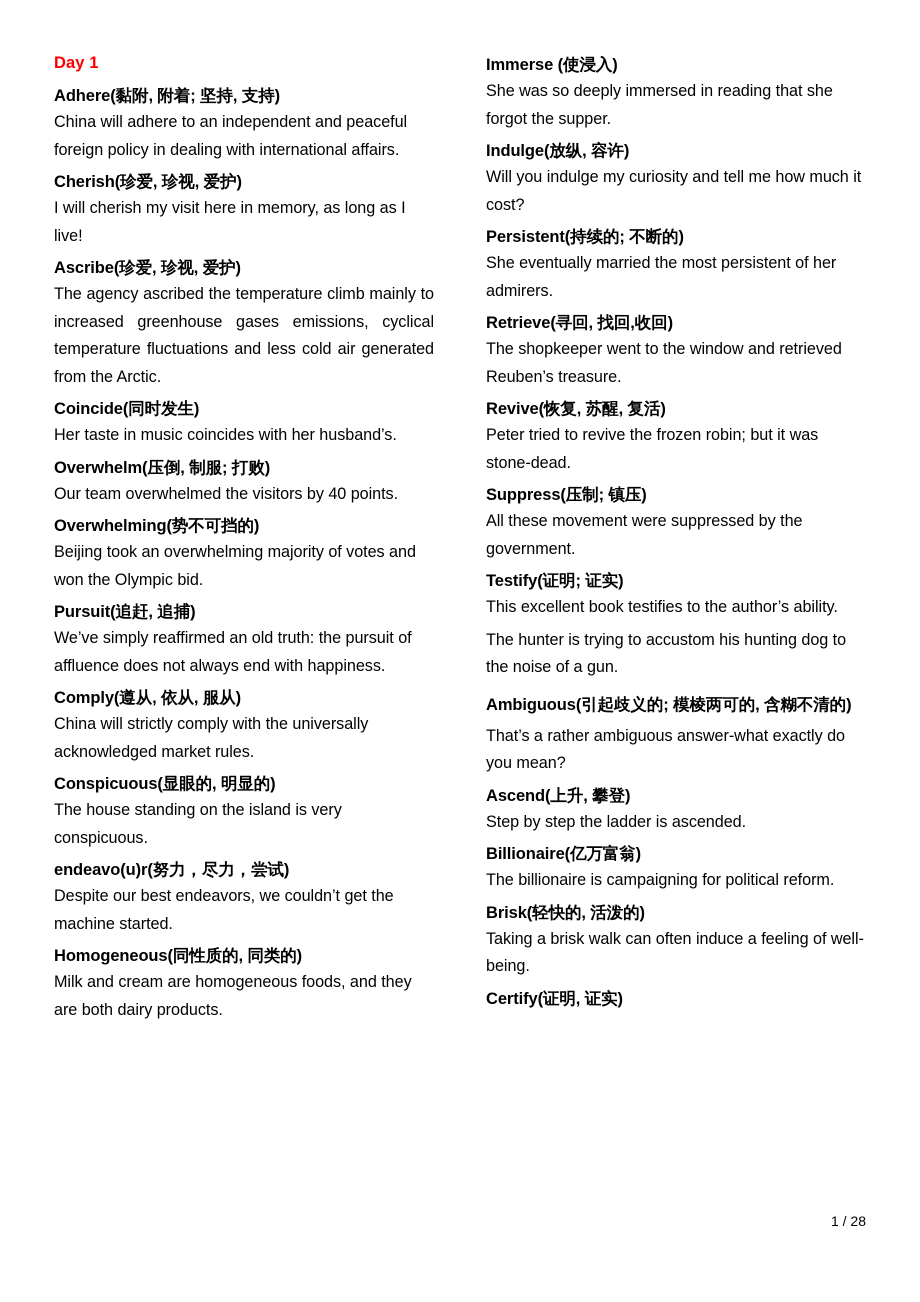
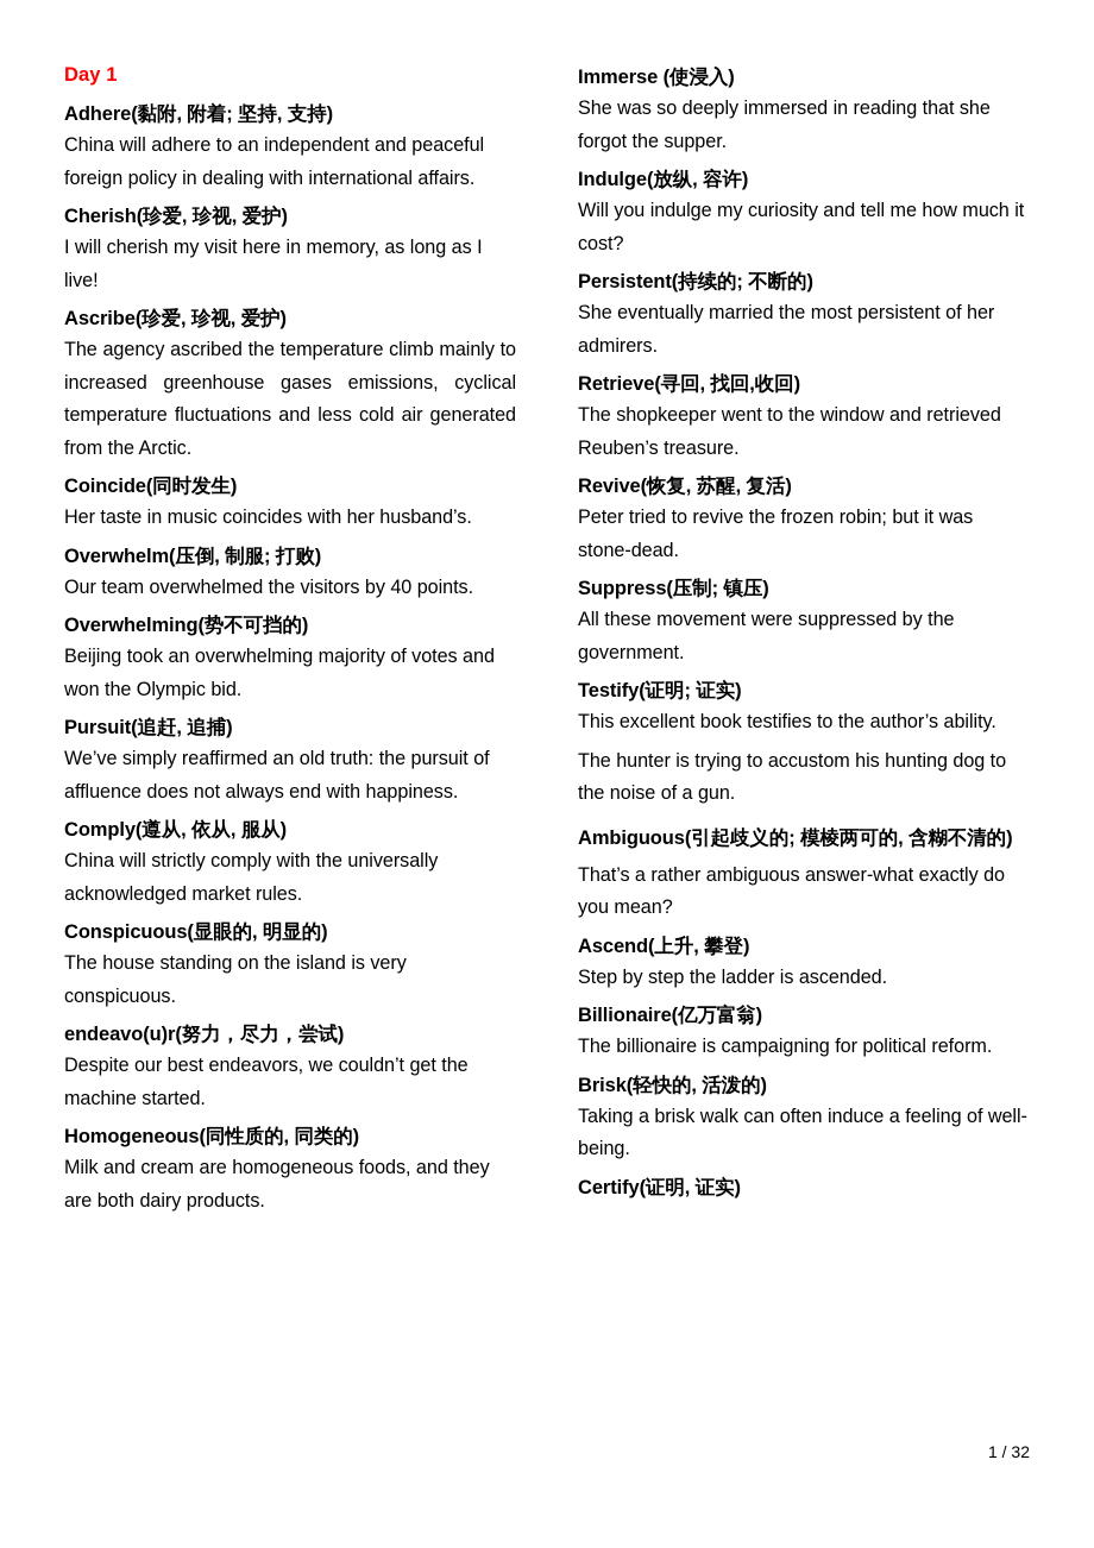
  Day 1
  Adhere(黏附, 附着; 坚持, 支持)
  China will adhere to an independent and peaceful foreign policy in dealing with international affairs.
  Cherish(珍爱, 珍视, 爱护)
  I will cherish my visit here in memory, as long as I live!
  Ascribe(珍爱, 珍视, 爱护)
  The agency ascribed the temperature climb mainly to increased greenhouse gases emissions, cyclical temperature fluctuations and less cold air generated from the Arctic.
  Coincide(同时发生)
  Her taste in music coincides with her husband’s.
  Overwhelm(压倒, 制服; 打败)
  Our team overwhelmed the visitors by 40 points.
  Overwhelming(势不可挡的)
  Beijing took an overwhelming majority of votes and won the Olympic bid.
  Pursuit(追赶, 追捕)
  We’ve simply reaffirmed an old truth: the pursuit of affluence does not always end with happiness.
  Comply(遵从, 依从, 服从)
  China will strictly comply with the universally acknowledged market rules.
  Conspicuous(显眼的, 明显的)
  The house standing on the island is very conspicuous.
  endeavo(u)r(努力，尽力，尝试)
  Despite our best endeavors, we couldn’t get the machine started.
  Homogeneous(同性质的, 同类的)
  Milk and cream are homogeneous foods, and they are both dairy products.
  Immerse (使浸入)
  She was so deeply immersed in reading that she forgot the supper.
  Indulge(放纵, 容许)
  Will you indulge my curiosity and tell me how much it cost?
  Persistent(持续的; 不断的)
  She eventually married the most persistent of her admirers.
  Retrieve(寻回, 找回,收回)
  The shopkeeper went to the window and retrieved Reuben’s treasure.
  Revive(恢复, 苏醒, 复活)
  Peter tried to revive the frozen robin; but it was stone-dead.
  Suppress(压制; 镇压)
  All these movement were suppressed by the government.
  Testify(证明; 证实)
  This excellent book testifies to the author’s ability.
  The hunter is trying to accustom his hunting dog to the noise of a gun.
  Ambiguous(引起歧义的; 模棱两可的, 含糊不清的)
  That’s a rather ambiguous answer-what exactly do you mean?
  Ascend(上升, 攀登)
  Step by step the ladder is ascended.
  Billionaire(亿万富翁)
  The billionaire is campaigning for political reform.
  Brisk(轻快的, 活泼的)
  Taking a brisk walk can often induce a feeling of well-being.
  Certify(证明, 证实)
- 1 / 28
+ 1 / 32
